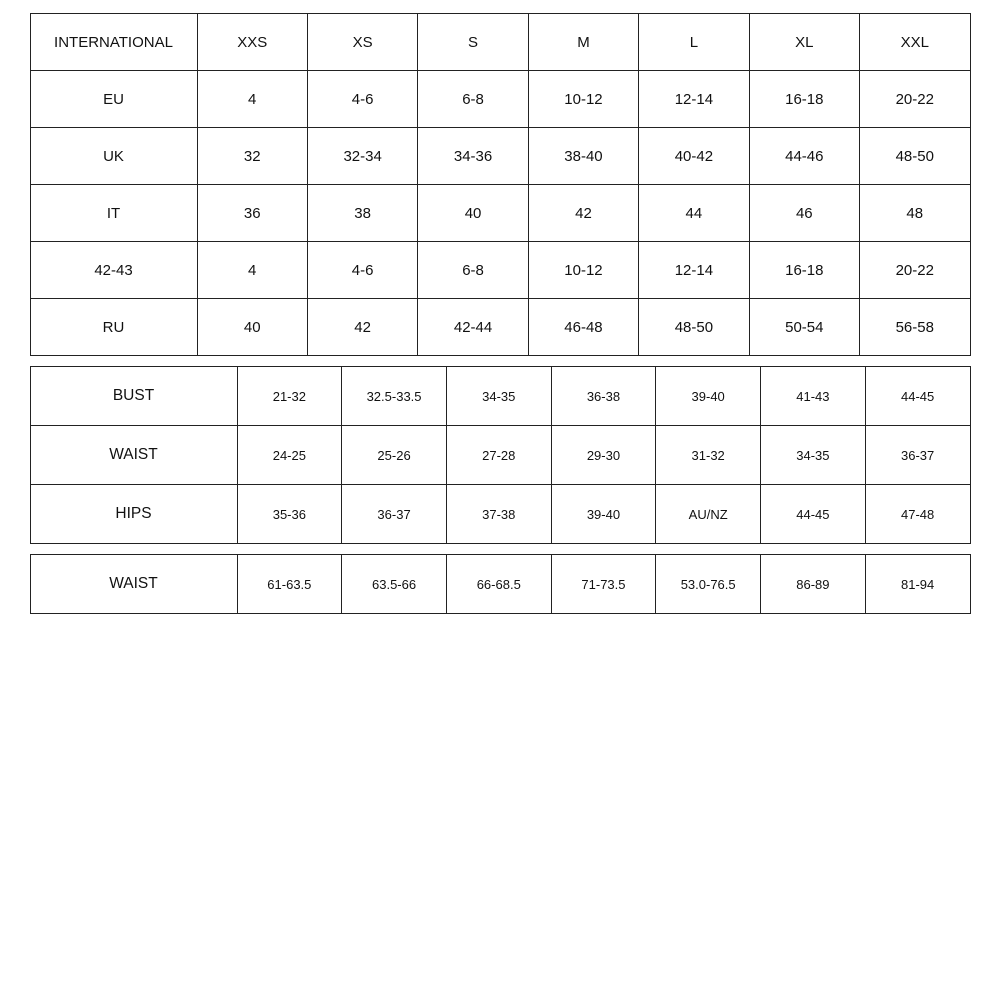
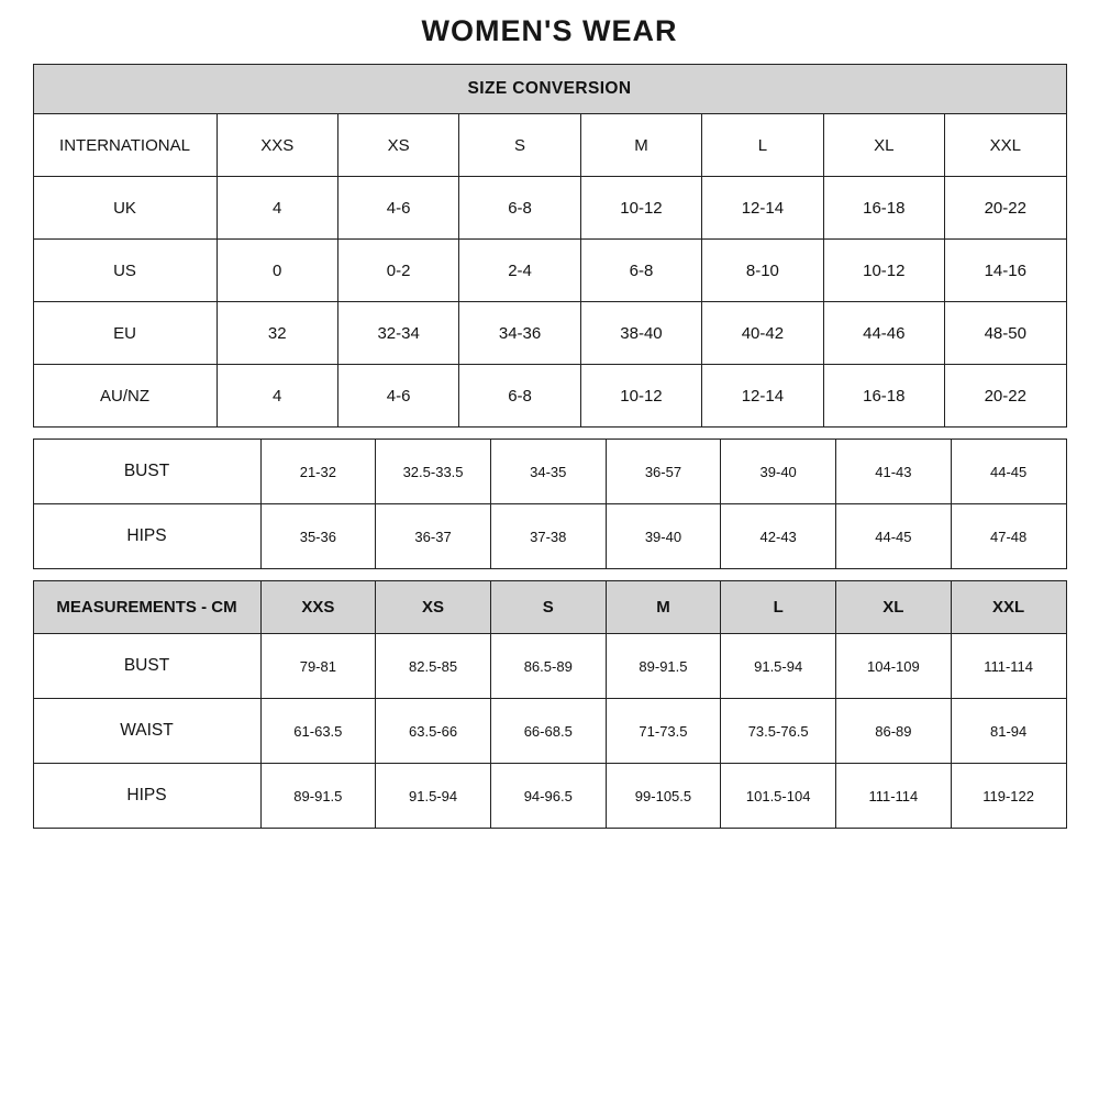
+ WOMEN'S WEAR
+ SIZE CONVERSION
  INTERNATIONAL	XXS	XS	S	M	L	XL	XXL
- EU	4	4-6	6-8	10-12	12-14	16-18	20-22
+ UK	4	4-6	6-8	10-12	12-14	16-18	20-22
+ US	0	0-2	2-4	6-8	8-10	10-12	14-16
- UK	32	32-34	34-36	38-40	40-42	44-46	48-50
+ EU	32	32-34	34-36	38-40	40-42	44-46	48-50
- IT	36	38	40	42	44	46	48
- 42-43	4	4-6	6-8	10-12	12-14	16-18	20-22
+ AU/NZ	4	4-6	6-8	10-12	12-14	16-18	20-22
- RU	40	42	42-44	46-48	48-50	50-54	56-58
- BUST	21-32	32.5-33.5	34-35	36-38	39-40	41-43	44-45
+ BUST	21-32	32.5-33.5	34-35	36-57	39-40	41-43	44-45
- WAIST	24-25	25-26	27-28	29-30	31-32	34-35	36-37
- HIPS	35-36	36-37	37-38	39-40	AU/NZ	44-45	47-48
+ HIPS	35-36	36-37	37-38	39-40	42-43	44-45	47-48
+ MEASUREMENTS - CM	XXS	XS	S	M	L	XL	XXL
+ BUST	79-81	82.5-85	86.5-89	89-91.5	91.5-94	104-109	111-114
- WAIST	61-63.5	63.5-66	66-68.5	71-73.5	53.0-76.5	86-89	81-94
+ WAIST	61-63.5	63.5-66	66-68.5	71-73.5	73.5-76.5	86-89	81-94
+ HIPS	89-91.5	91.5-94	94-96.5	99-105.5	101.5-104	111-114	119-122
